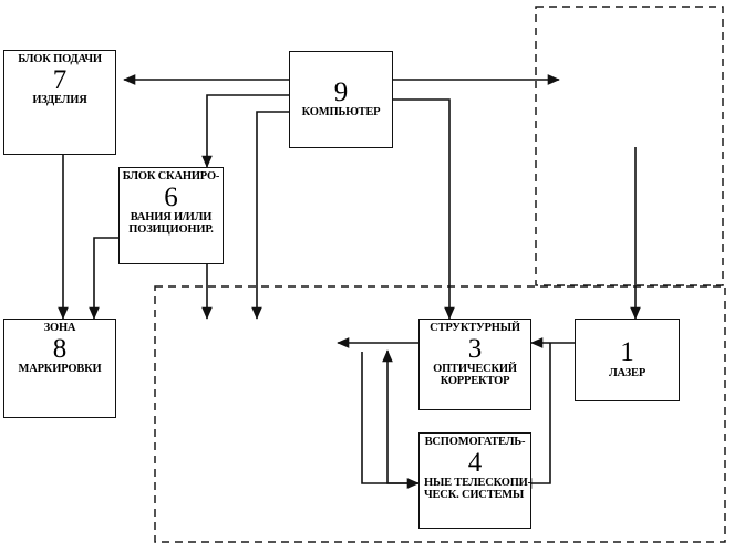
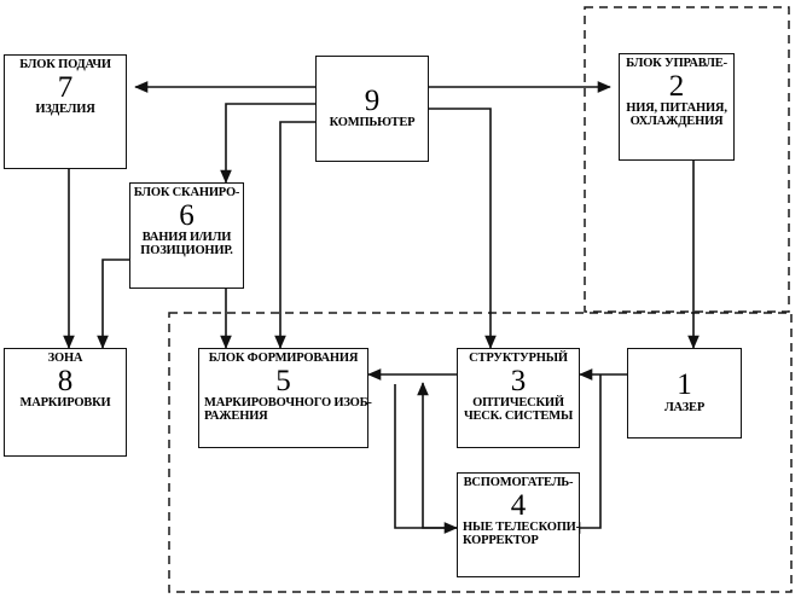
  БЛОК ПОДАЧИ
  7
  ИЗДЕЛИЯ
  БЛОК СКАНИРО-
  6
  ВАНИЯ И/ИЛИ
  ПОЗИЦИОНИР.
  ЗОНА
  8
  МАРКИРОВКИ
  9
  КОМПЬЮТЕР
+ БЛОК УПРАВЛЕ-
+ 2
+ НИЯ, ПИТАНИЯ,
+ ОХЛАЖДЕНИЯ
+ БЛОК ФОРМИРОВАНИЯ
+ 5
+ МАРКИРОВОЧНОГО ИЗОБ-
+ РАЖЕНИЯ
  СТРУКТУРНЫЙ
  3
  ОПТИЧЕСКИЙ
- КОРРЕКТОР
+ ЧЕСК. СИСТЕМЫ
  1
  ЛАЗЕР
  ВСПОМОГАТЕЛЬ-
  4
  НЫЕ ТЕЛЕСКОПИ-
- ЧЕСК. СИСТЕМЫ
+ КОРРЕКТОР
